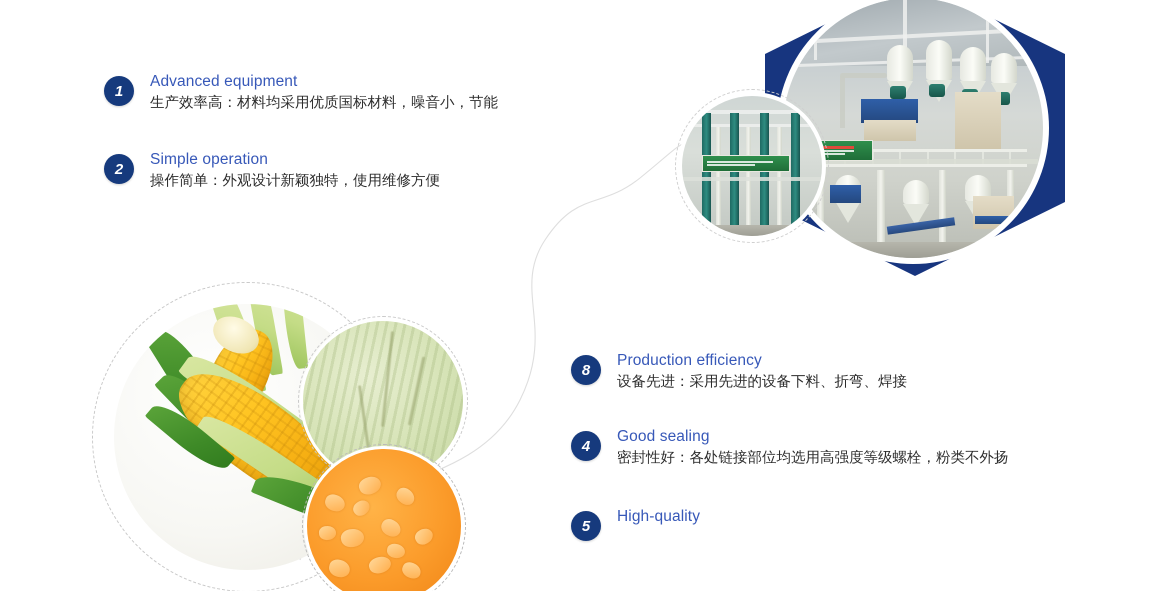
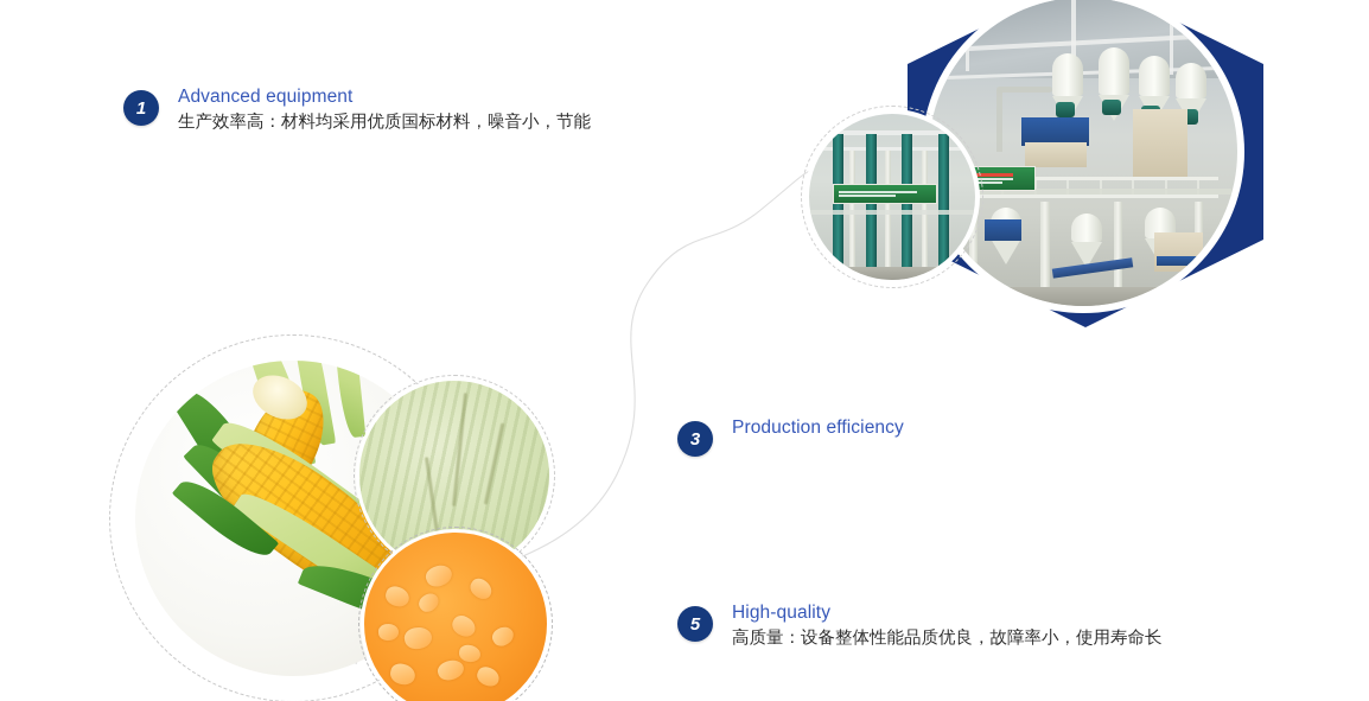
  1
  Advanced equipment
  生产效率高：材料均采用优质国标材料，噪音小，节能
- 2
- Simple operation
- 操作简单：外观设计新颖独特，使用维修方便
- 8
+ 3
  Production efficiency
- 设备先进：采用先进的设备下料、折弯、焊接
- 4
- Good sealing
- 密封性好：各处链接部位均选用高强度等级螺栓，粉类不外扬
  5
  High-quality
+ 高质量：设备整体性能品质优良，故障率小，使用寿命长
